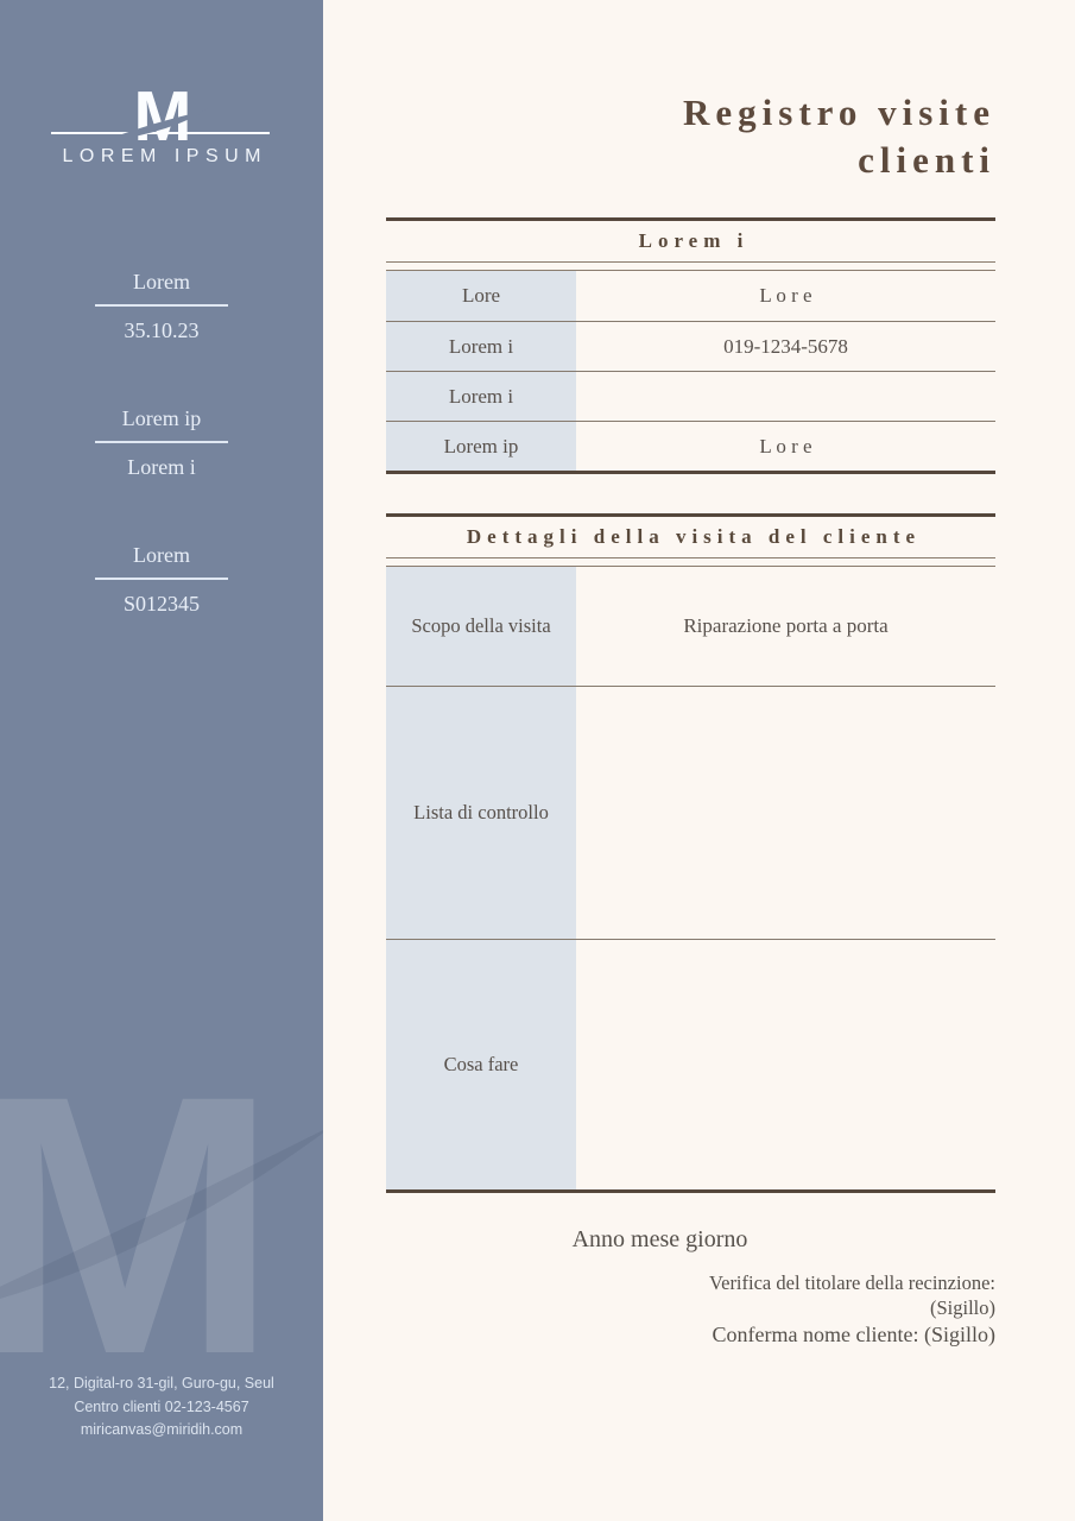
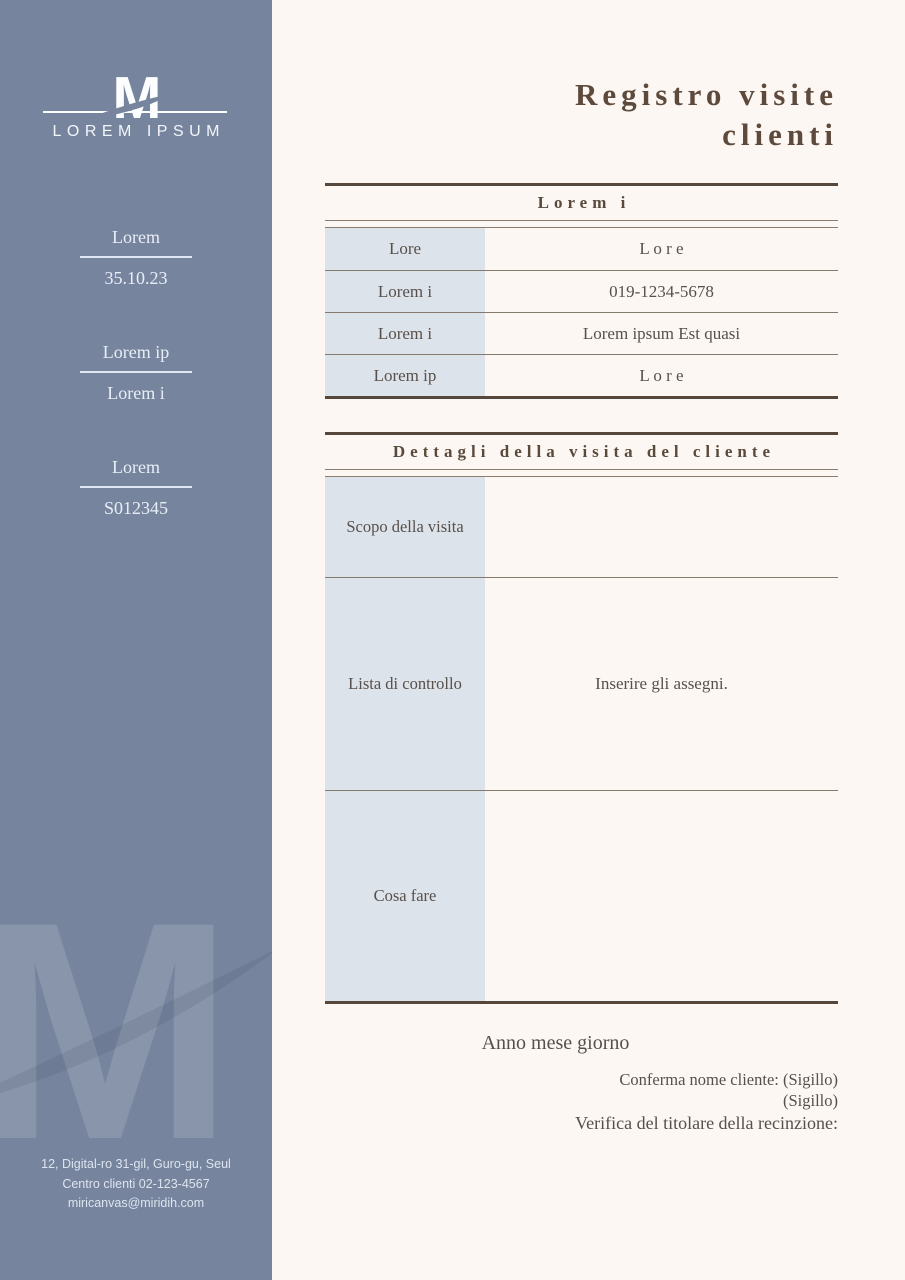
  M
  LOREM IPSUM
  Lorem
  35.10.23
  Lorem ip
  Lorem i
  Lorem
  S012345
  M
  12, Digital-ro 31-gil, Guro-gu, Seul
  Centro clienti 02-123-4567
  miricanvas@miridih.com
  Registro visite
  clienti
  Lorem i
  Lore
  L o r e
  Lorem i
  019-1234-5678
  Lorem i
+ Lorem ipsum Est quasi
  Lorem ip
  L o r e
  Dettagli della visita del cliente
  Scopo della visita
- Riparazione porta a porta
  Lista di controllo
+ Inserire gli assegni.
  Cosa fare
  Anno mese giorno
- Verifica del titolare della recinzione:
+ Conferma nome cliente: (Sigillo)
  (Sigillo)
- Conferma nome cliente: (Sigillo)
+ Verifica del titolare della recinzione:
